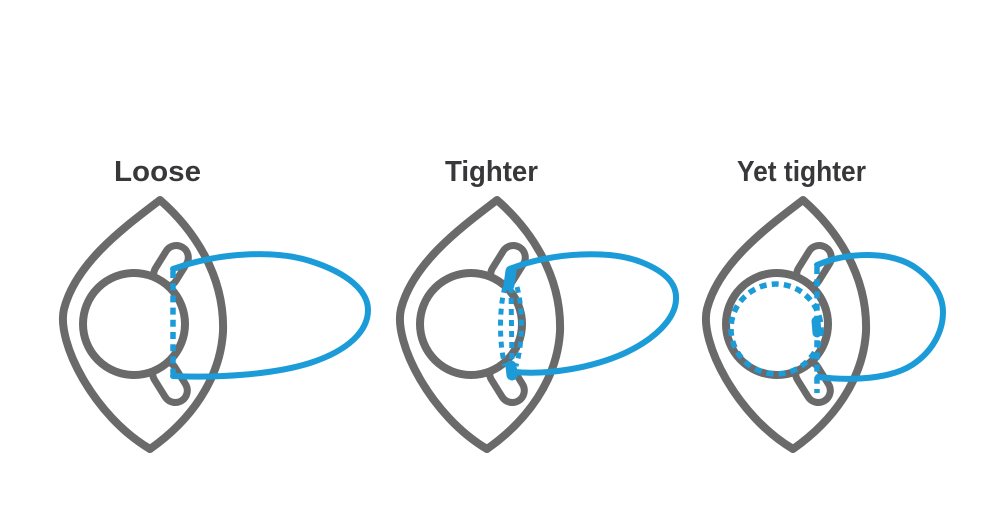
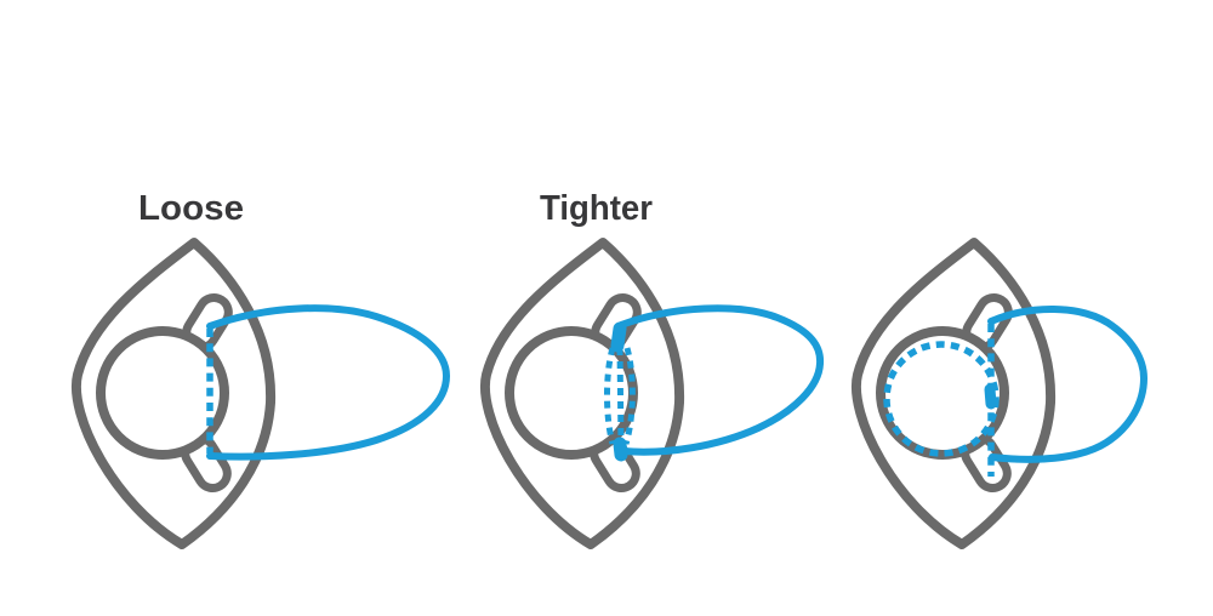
  Loose
  Tighter
- Yet tighter
